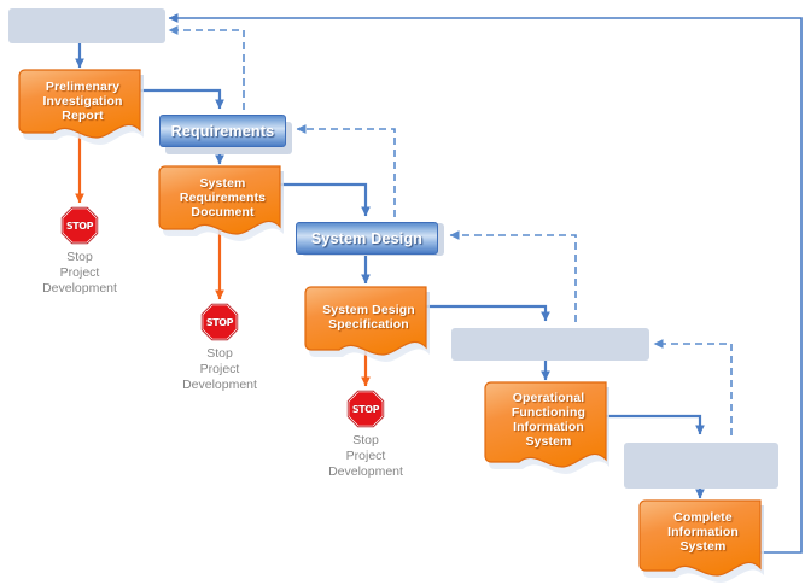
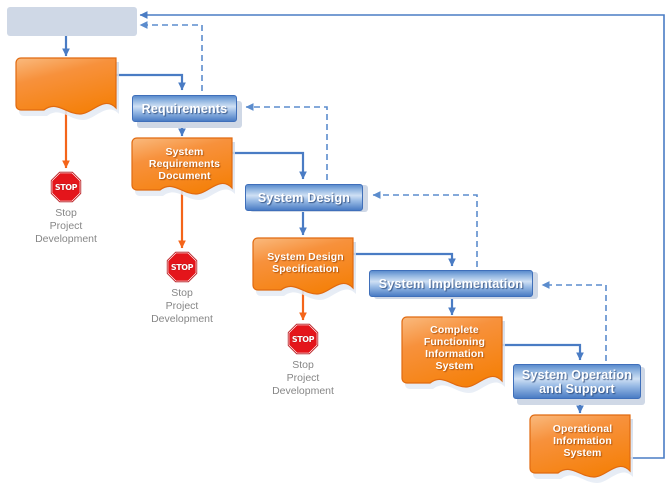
- Prelimenary
- Investigation
- Report
  System
  Requirements
  Document
  System Design
  Specification
- Operational
+ Complete
  Functioning
  Information
  System
- Complete
+ Operational
  Information
  System
  Requirements
  System Design
+ System Implementation
+ System Operation
+ and Support
  STOP
  Stop
  Project
  Development
  STOP
  Stop
  Project
  Development
  STOP
  Stop
  Project
  Development
